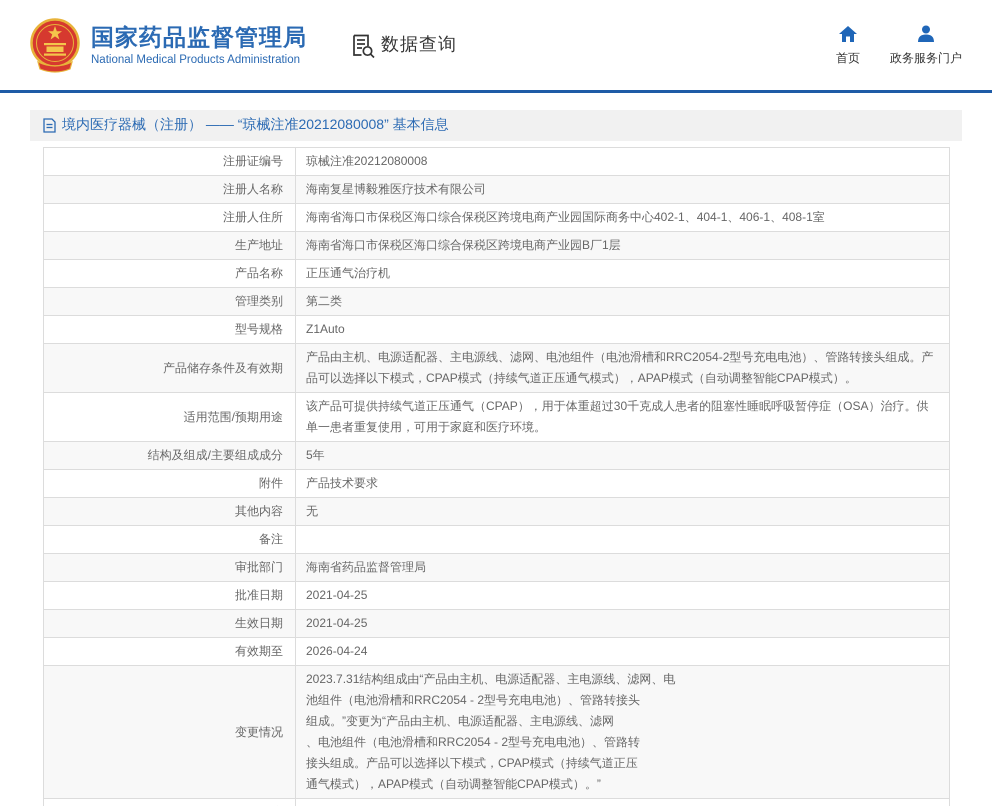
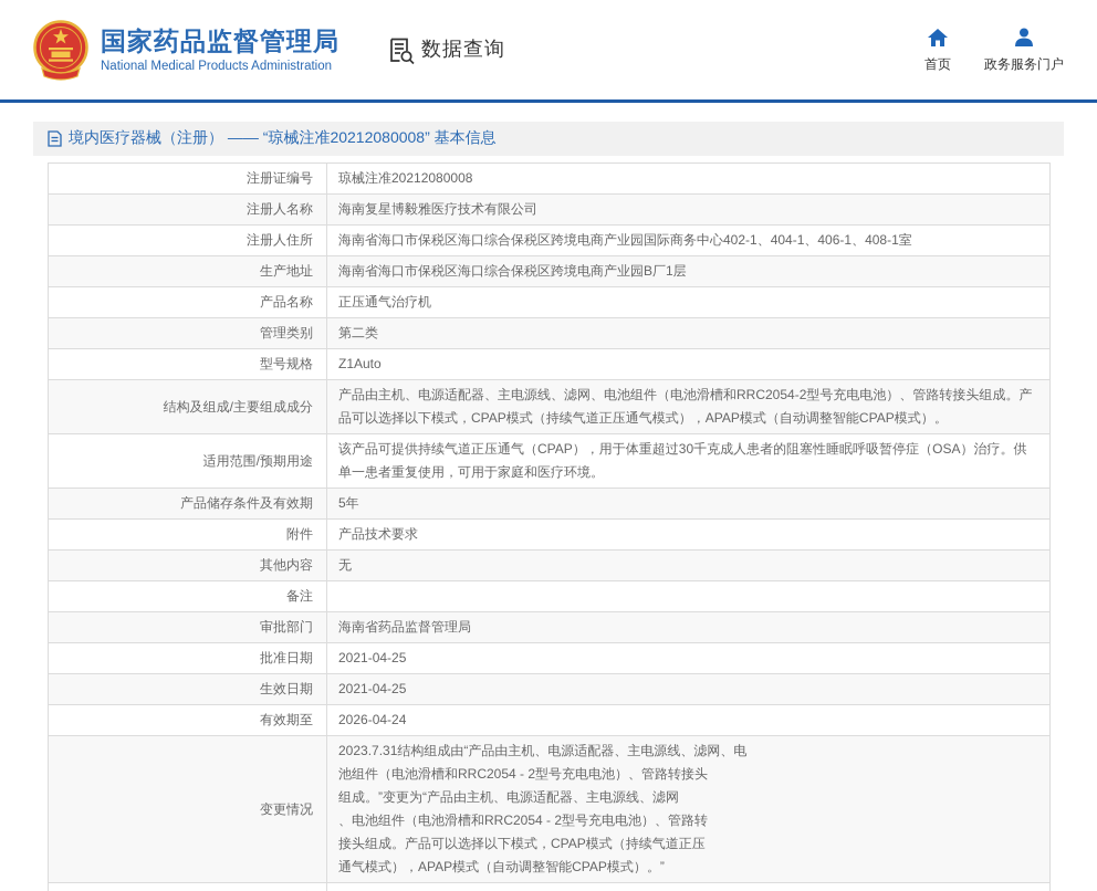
  国家药品监督管理局
  National Medical Products Administration
  数据查询
  首页
  政务服务门户
  境内医疗器械（注册） —— “琼械注准20212080008” 基本信息
  注册证编号	琼械注准20212080008
  注册人名称	海南复星博毅雅医疗技术有限公司
  注册人住所	海南省海口市保税区海口综合保税区跨境电商产业园国际商务中心402-1、404-1、406-1、408-1室
  生产地址	海南省海口市保税区海口综合保税区跨境电商产业园B厂1层
  产品名称	正压通气治疗机
  管理类别	第二类
  型号规格	Z1Auto
- 产品储存条件及有效期	产品由主机、电源适配器、主电源线、滤网、电池组件（电池滑槽和RRC2054-2型号充电电池）、管路转接头组成。产品可以选择以下模式，CPAP模式（持续气道正压通气模式），APAP模式（自动调整智能CPAP模式）。
+ 结构及组成/主要组成成分	产品由主机、电源适配器、主电源线、滤网、电池组件（电池滑槽和RRC2054-2型号充电电池）、管路转接头组成。产品可以选择以下模式，CPAP模式（持续气道正压通气模式），APAP模式（自动调整智能CPAP模式）。
  适用范围/预期用途	该产品可提供持续气道正压通气（CPAP），用于体重超过30千克成人患者的阻塞性睡眠呼吸暂停症（OSA）治疗。供单一患者重复使用，可用于家庭和医疗环境。
- 结构及组成/主要组成成分	5年
+ 产品储存条件及有效期	5年
  附件	产品技术要求
  其他内容	无
  备注
  审批部门	海南省药品监督管理局
  批准日期	2021-04-25
  生效日期	2021-04-25
  有效期至	2026-04-24
  变更情况	2023.7.31结构组成由“产品由主机、电源适配器、主电源线、滤网、电 池组件（电池滑槽和RRC2054 - 2型号充电电池）、管路转接头 组成。”变更为“产品由主机、电源适配器、主电源线、滤网 、电池组件（电池滑槽和RRC2054 - 2型号充电电池）、管路转 接头组成。产品可以选择以下模式，CPAP模式（持续气道正压 通气模式），APAP模式（自动调整智能CPAP模式）。”
